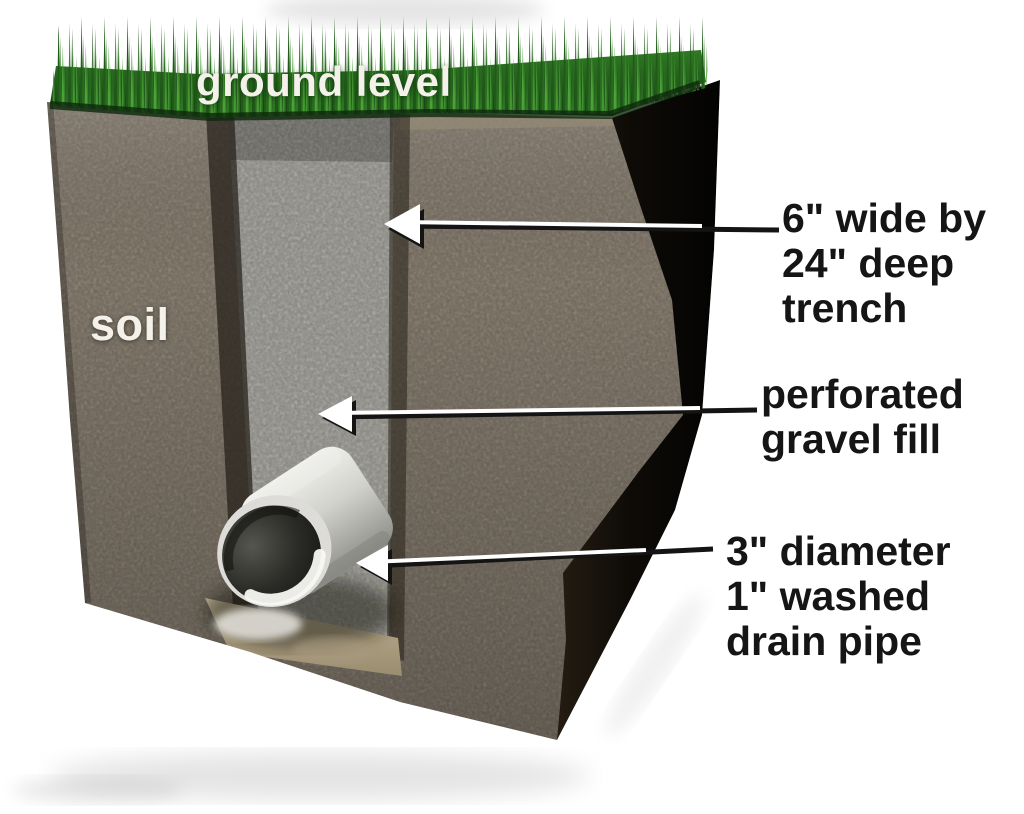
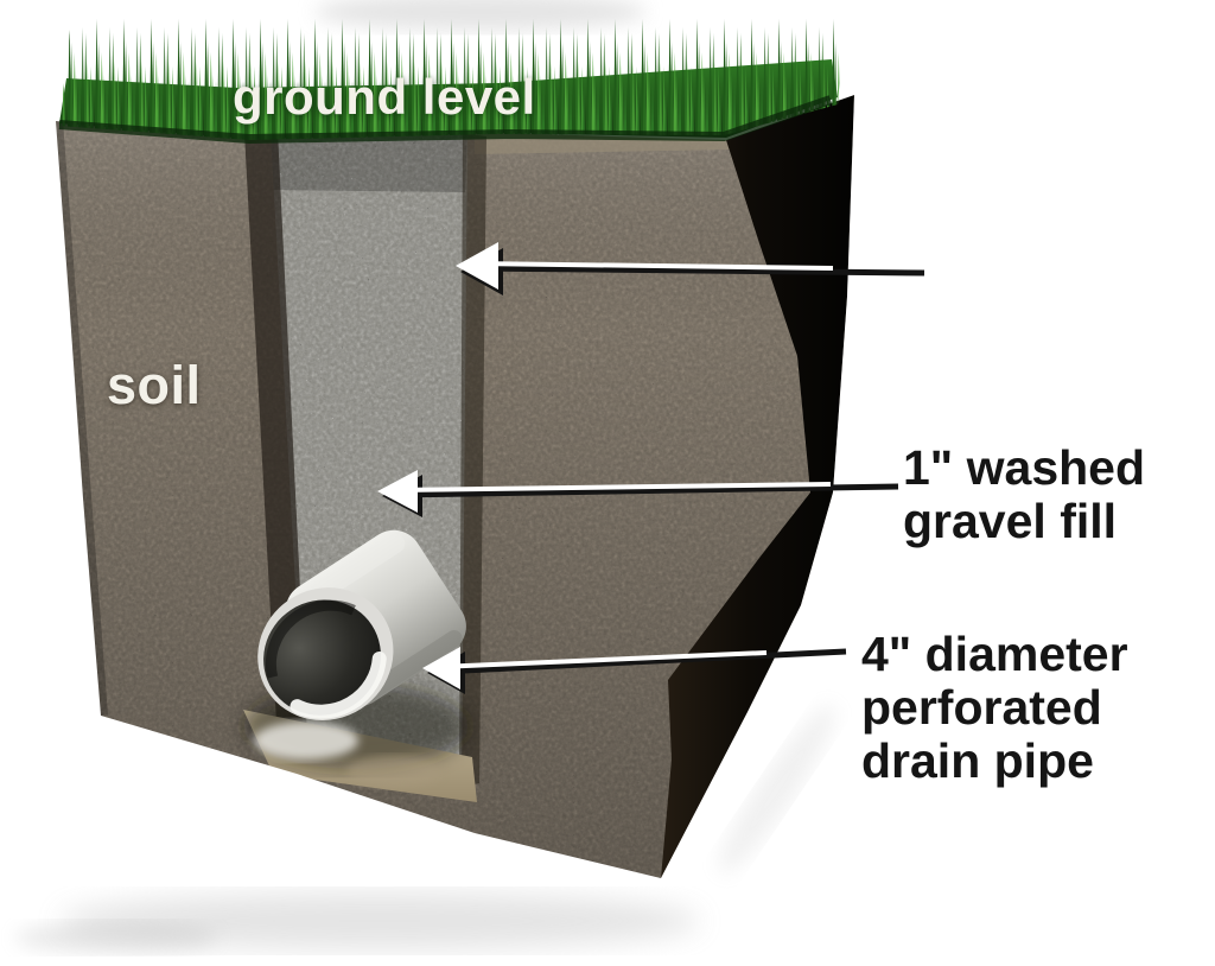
  ground level
  soil
- 6" wide by
- 24" deep
- trench
- perforated
+ 1" washed
  gravel fill
- 3" diameter
+ 4" diameter
- 1" washed
+ perforated
  drain pipe
